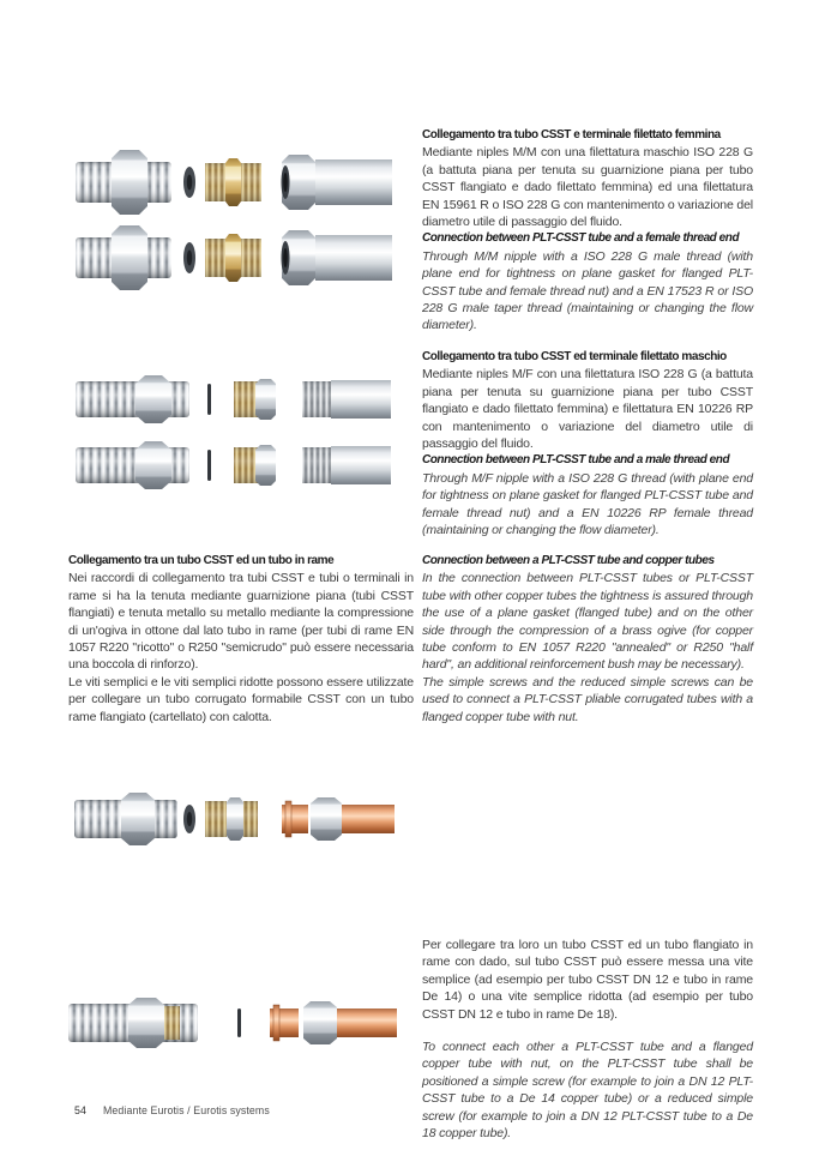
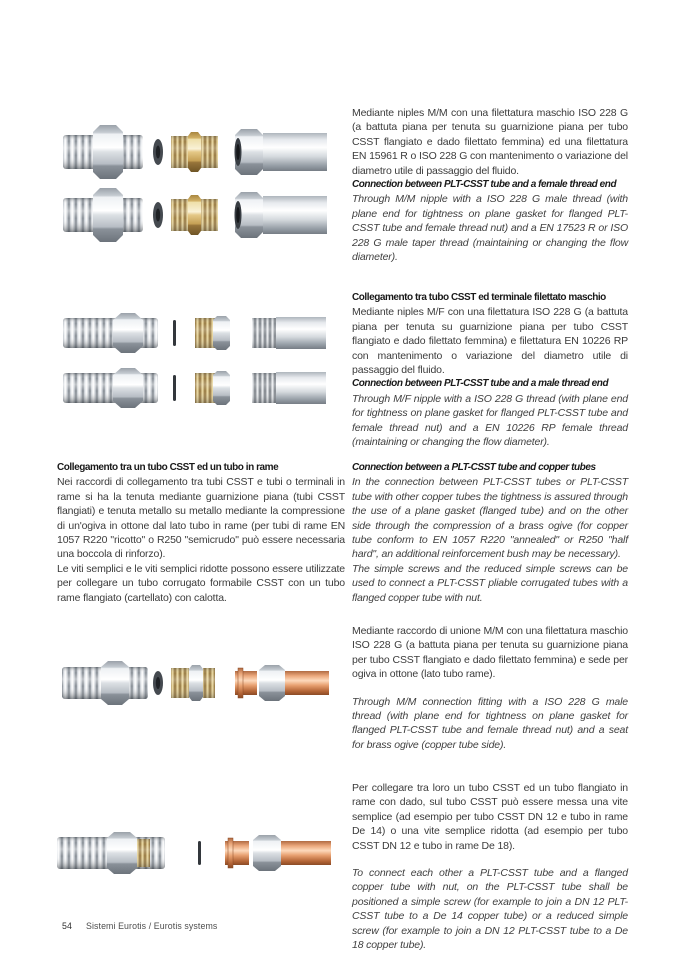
- Collegamento tra tubo CSST e terminale filettato femmina
  Mediante niples M/M con una filettatura maschio ISO 228 G (a battuta piana per tenuta su guarnizione piana per tubo CSST flangiato e dado filettato femmina) ed una filettatura EN 15961 R o ISO 228 G con mantenimento o variazione del diametro utile di passaggio del fluido.
  Connection between PLT-CSST tube and a female thread end
  Through M/M nipple with a ISO 228 G male thread (with plane end for tightness on plane gasket for flanged PLT-CSST tube and female thread nut) and a EN 17523 R or ISO 228 G male taper thread (maintaining or changing the flow diameter).
  Collegamento tra tubo CSST ed terminale filettato maschio
  Mediante niples M/F con una filettatura ISO 228 G (a battuta piana per tenuta su guarnizione piana per tubo CSST flangiato e dado filettato femmina) e filettatura EN 10226 RP con mantenimento o variazione del diametro utile di passaggio del fluido.
  Connection between PLT-CSST tube and a male thread end
  Through M/F nipple with a ISO 228 G thread (with plane end for tightness on plane gasket for flanged PLT-CSST tube and female thread nut) and a EN 10226 RP female thread (maintaining or changing the flow diameter).
  Collegamento tra un tubo CSST ed un tubo in rame
  Nei raccordi di collegamento tra tubi CSST e tubi o terminali in rame si ha la tenuta mediante guarnizione piana (tubi CSST flangiati) e tenuta metallo su metallo mediante la compressione di un'ogiva in ottone dal lato tubo in rame (per tubi di rame EN 1057 R220 "ricotto" o R250 "semicrudo" può essere necessaria una boccola di rinforzo).
  Le viti semplici e le viti semplici ridotte possono essere utilizzate per collegare un tubo corrugato formabile CSST con un tubo rame flangiato (cartellato) con calotta.
  Connection between a PLT-CSST tube and copper tubes
  In the connection between PLT-CSST tubes or PLT-CSST tube with other copper tubes the tightness is assured through the use of a plane gasket (flanged tube) and on the other side through the compression of a brass ogive (for copper tube conform to EN 1057 R220 "annealed" or R250 "half hard", an additional reinforcement bush may be necessary).
  The simple screws and the reduced simple screws can be used to connect a PLT-CSST pliable corrugated tubes with a flanged copper tube with nut.
+ Mediante raccordo di unione M/M con una filettatura maschio ISO 228 G (a battuta piana per tenuta su guarnizione piana per tubo CSST flangiato e dado filettato femmina) e sede per ogiva in ottone (lato tubo rame).
+ Through M/M connection fitting with a ISO 228 G male thread (with plane end for tightness on plane gasket for flanged PLT-CSST tube and female thread nut) and a seat for brass ogive (copper tube side).
  Per collegare tra loro un tubo CSST ed un tubo flangiato in rame con dado, sul tubo CSST può essere messa una vite semplice (ad esempio per tubo CSST DN 12 e tubo in rame De 14) o una vite semplice ridotta (ad esempio per tubo CSST DN 12 e tubo in rame De 18).
  To connect each other a PLT-CSST tube and a flanged copper tube with nut, on the PLT-CSST tube shall be positioned a simple screw (for example to join a DN 12 PLT-CSST tube to a De 14 copper tube) or a reduced simple screw (for example to join a DN 12 PLT-CSST tube to a De 18 copper tube).
- 54 Mediante Eurotis / Eurotis systems
+ 54 Sistemi Eurotis / Eurotis systems
